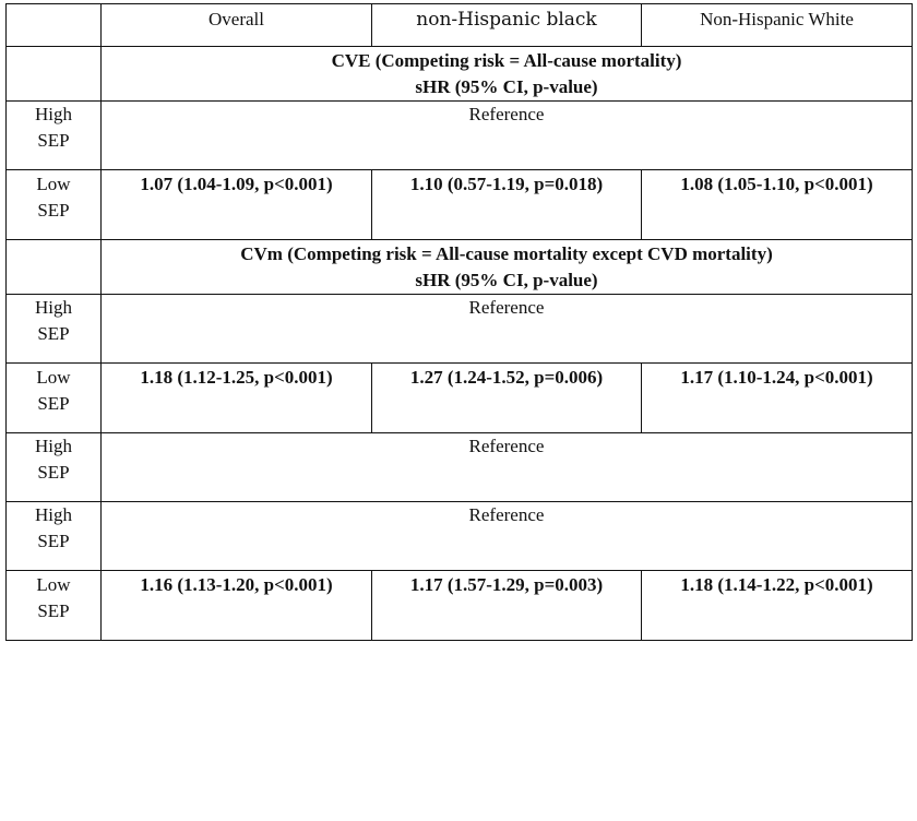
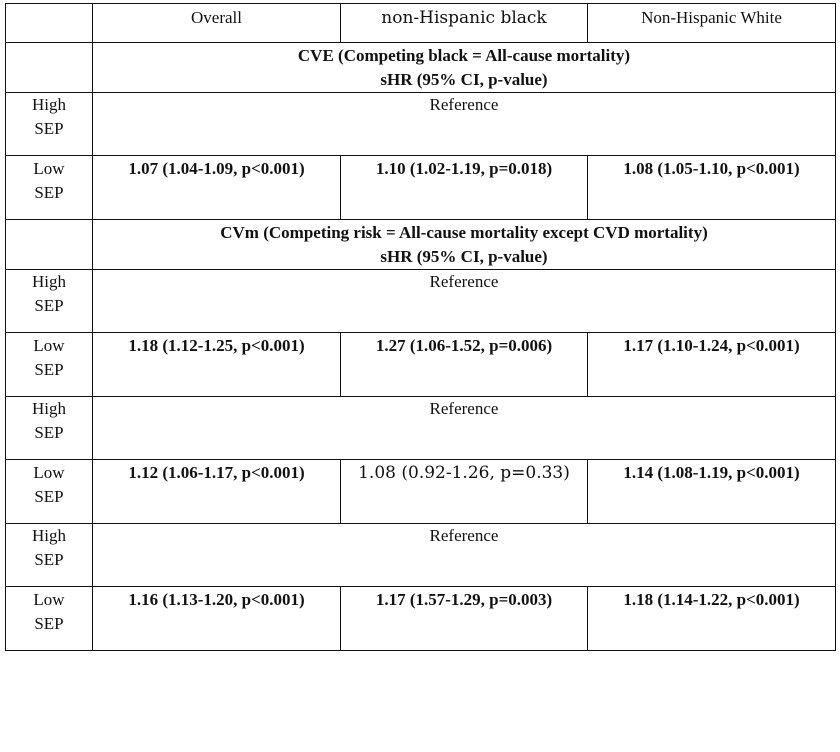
  	Overall	non-Hispanic black	Non-Hispanic White
- 	CVE (Competing risk = All-cause mortality) sHR (95% CI, p-value)
+ 	CVE (Competing black = All-cause mortality) sHR (95% CI, p-value)
  High SEP	Reference
- Low SEP	1.07 (1.04-1.09, p<0.001)	1.10 (0.57-1.19, p=0.018)	1.08 (1.05-1.10, p<0.001)
+ Low SEP	1.07 (1.04-1.09, p<0.001)	1.10 (1.02-1.19, p=0.018)	1.08 (1.05-1.10, p<0.001)
  	CVm (Competing risk = All-cause mortality except CVD mortality) sHR (95% CI, p-value)
  High SEP	Reference
- Low SEP	1.18 (1.12-1.25, p<0.001)	1.27 (1.24-1.52, p=0.006)	1.17 (1.10-1.24, p<0.001)
+ Low SEP	1.18 (1.12-1.25, p<0.001)	1.27 (1.06-1.52, p=0.006)	1.17 (1.10-1.24, p<0.001)
  High SEP	Reference
+ Low SEP	1.12 (1.06-1.17, p<0.001)	1.08 (0.92-1.26, p=0.33)	1.14 (1.08-1.19, p<0.001)
  High SEP	Reference
  Low SEP	1.16 (1.13-1.20, p<0.001)	1.17 (1.57-1.29, p=0.003)	1.18 (1.14-1.22, p<0.001)
